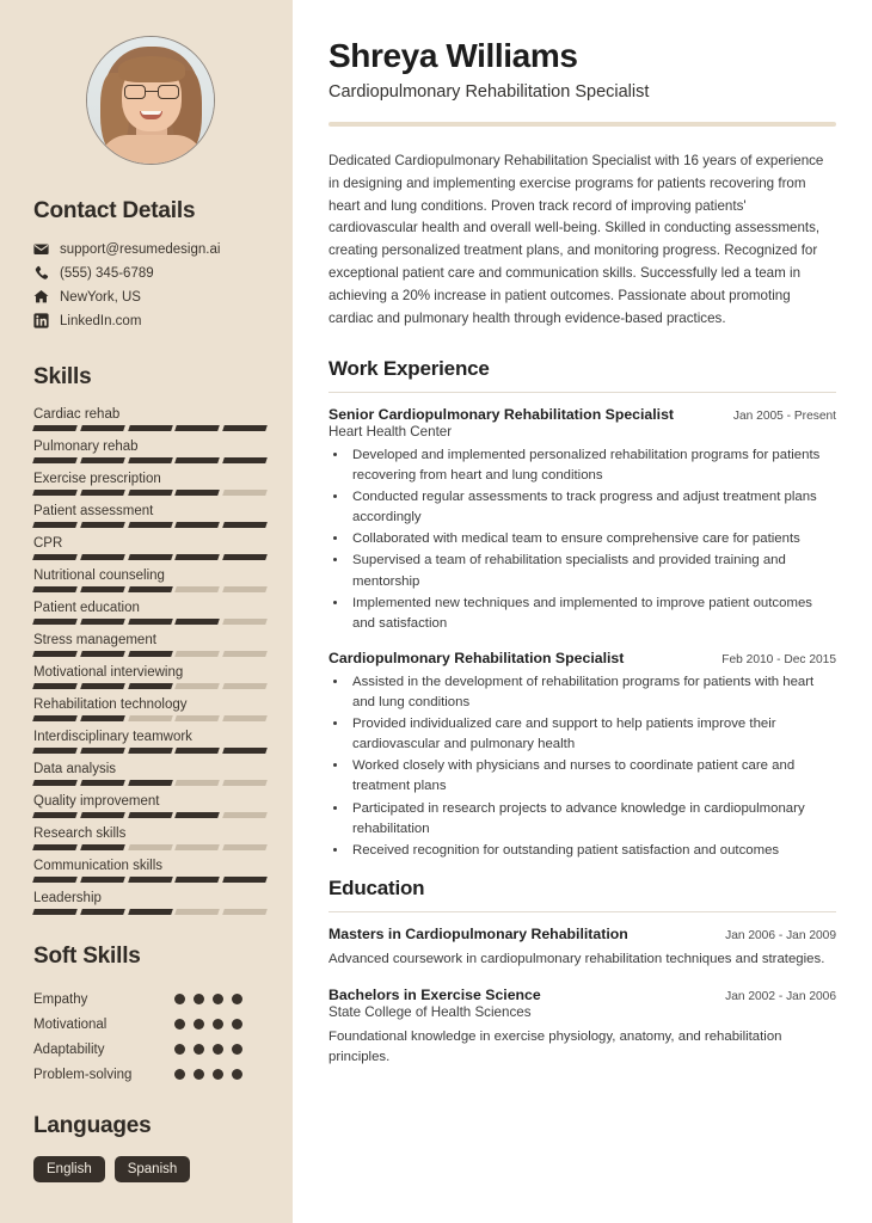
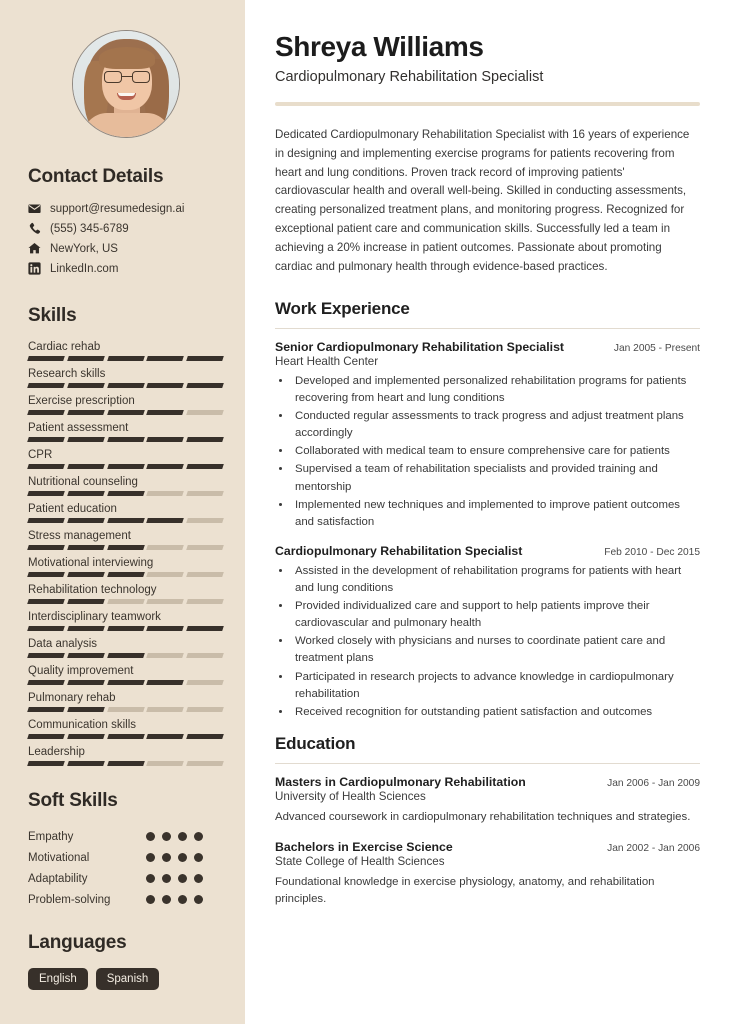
  Contact Details
  support@resumedesign.ai
  (555) 345-6789
  NewYork, US
  LinkedIn.com
  Skills
  Cardiac rehab
- Pulmonary rehab
+ Research skills
  Exercise prescription
  Patient assessment
  CPR
  Nutritional counseling
  Patient education
  Stress management
  Motivational interviewing
  Rehabilitation technology
  Interdisciplinary teamwork
  Data analysis
  Quality improvement
- Research skills
+ Pulmonary rehab
  Communication skills
  Leadership
  Soft Skills
  Empathy
  Motivational
  Adaptability
  Problem-solving
  Languages
  English
  Spanish
  Shreya Williams
  Cardiopulmonary Rehabilitation Specialist
  Dedicated Cardiopulmonary Rehabilitation Specialist with 16 years of experience in designing and implementing exercise programs for patients recovering from heart and lung conditions. Proven track record of improving patients' cardiovascular health and overall well-being. Skilled in conducting assessments, creating personalized treatment plans, and monitoring progress. Recognized for exceptional patient care and communication skills. Successfully led a team in achieving a 20% increase in patient outcomes. Passionate about promoting cardiac and pulmonary health through evidence-based practices.
  Work Experience
  Senior Cardiopulmonary Rehabilitation Specialist
  Jan 2005 - Present
  Heart Health Center
  Developed and implemented personalized rehabilitation programs for patients recovering from heart and lung conditions
  Conducted regular assessments to track progress and adjust treatment plans accordingly
  Collaborated with medical team to ensure comprehensive care for patients
  Supervised a team of rehabilitation specialists and provided training and mentorship
  Implemented new techniques and implemented to improve patient outcomes and satisfaction
  Cardiopulmonary Rehabilitation Specialist
  Feb 2010 - Dec 2015
  Assisted in the development of rehabilitation programs for patients with heart and lung conditions
  Provided individualized care and support to help patients improve their cardiovascular and pulmonary health
  Worked closely with physicians and nurses to coordinate patient care and treatment plans
  Participated in research projects to advance knowledge in cardiopulmonary rehabilitation
  Received recognition for outstanding patient satisfaction and outcomes
  Education
  Masters in Cardiopulmonary Rehabilitation
  Jan 2006 - Jan 2009
+ University of Health Sciences
  Advanced coursework in cardiopulmonary rehabilitation techniques and strategies.
  Bachelors in Exercise Science
  Jan 2002 - Jan 2006
  State College of Health Sciences
  Foundational knowledge in exercise physiology, anatomy, and rehabilitation principles.
